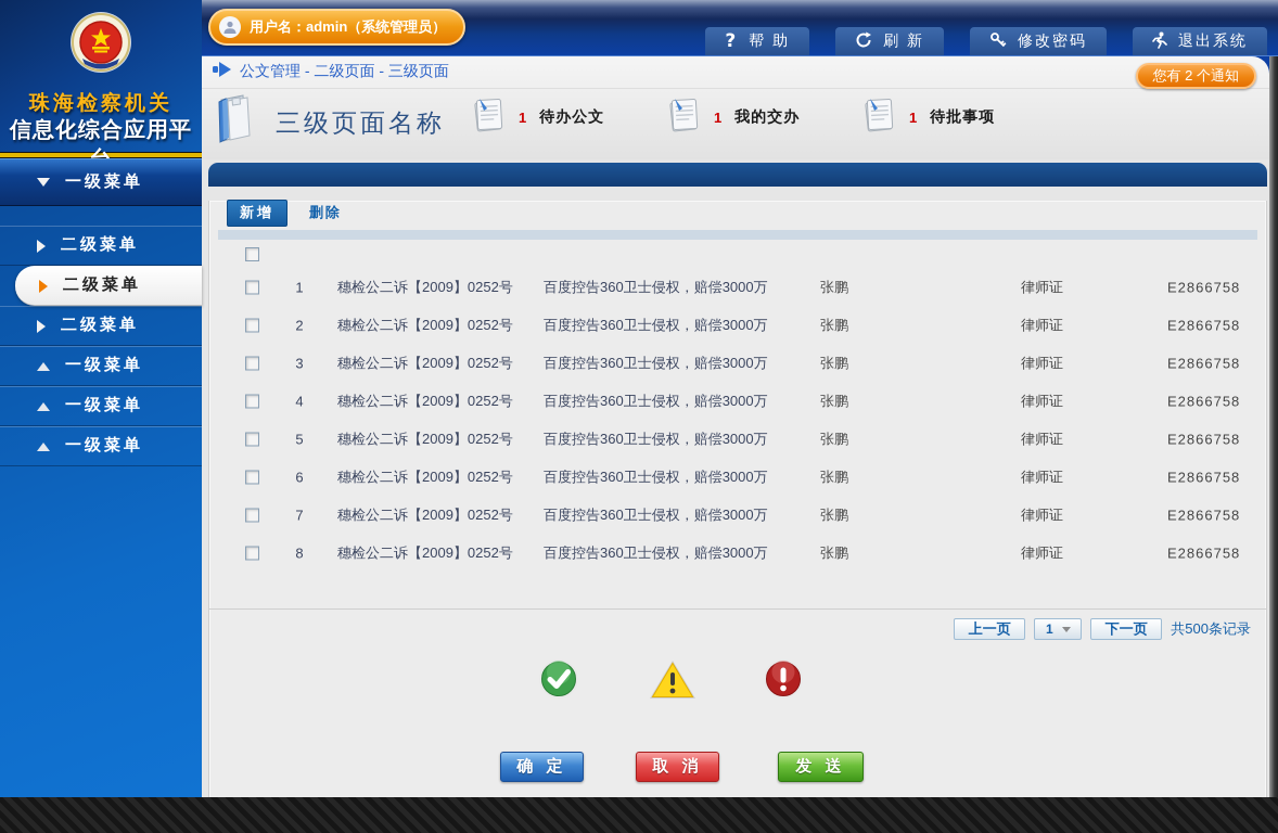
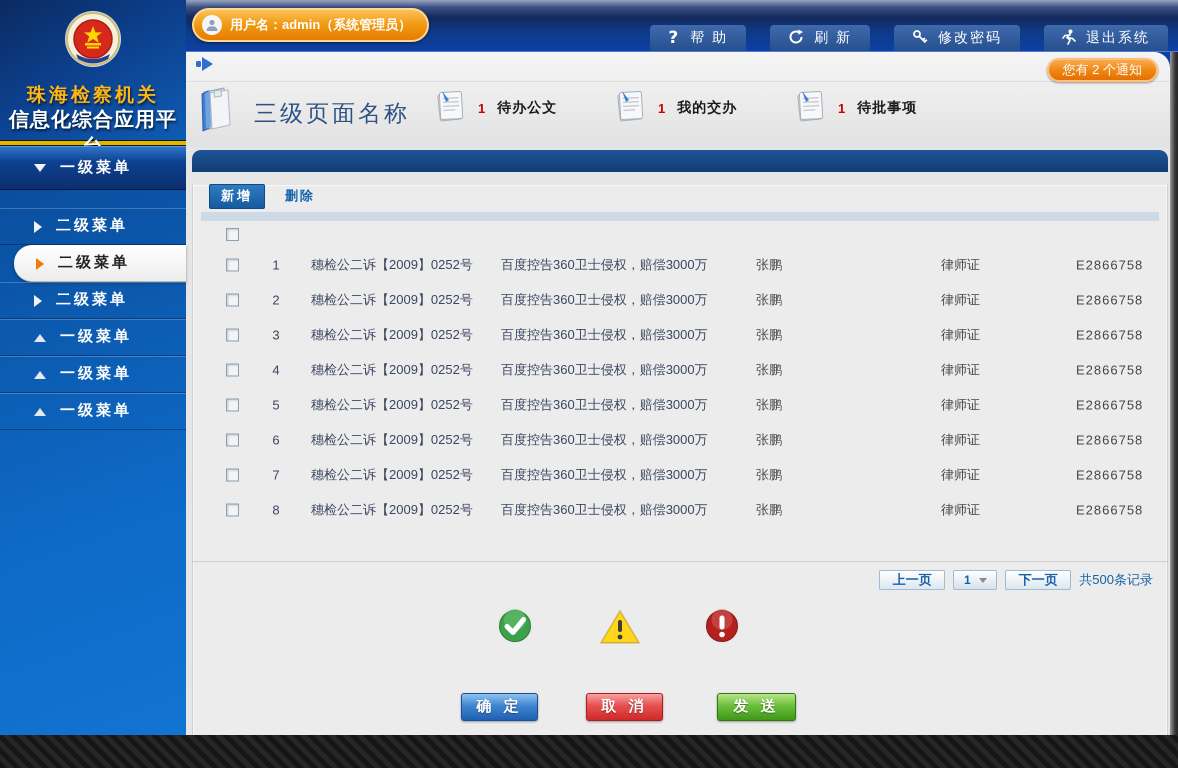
  珠海检察机关
  信息化综合应用平
  一级菜单
  二级菜单
  二级菜单
  二级菜单
  一级菜单
  一级菜单
  一级菜单
  用户名：admin（系统管理员）
  ?
  帮 助
  刷 新
  修改密码
  退出系统
- 公文管理 - 二级页面 - 三级页面
  您有 2 个通知
  三级页面名称
  1
  待办公文
  1
  我的交办
  1
  待批事项
  新增
  删除
  1
  穗检公二诉【2009】0252号
  百度控告360卫士侵权，赔偿3000万
  张鹏
  律师证
  E2866758
  2
  穗检公二诉【2009】0252号
  百度控告360卫士侵权，赔偿3000万
  张鹏
  律师证
  E2866758
  3
  穗检公二诉【2009】0252号
  百度控告360卫士侵权，赔偿3000万
  张鹏
  律师证
  E2866758
  4
  穗检公二诉【2009】0252号
  百度控告360卫士侵权，赔偿3000万
  张鹏
  律师证
  E2866758
  5
  穗检公二诉【2009】0252号
  百度控告360卫士侵权，赔偿3000万
  张鹏
  律师证
  E2866758
  6
  穗检公二诉【2009】0252号
  百度控告360卫士侵权，赔偿3000万
  张鹏
  律师证
  E2866758
  7
  穗检公二诉【2009】0252号
  百度控告360卫士侵权，赔偿3000万
  张鹏
  律师证
  E2866758
  8
  穗检公二诉【2009】0252号
  百度控告360卫士侵权，赔偿3000万
  张鹏
  律师证
  E2866758
  上一页
  1
  下一页
  共500条记录
  确 定
  取 消
  发 送
